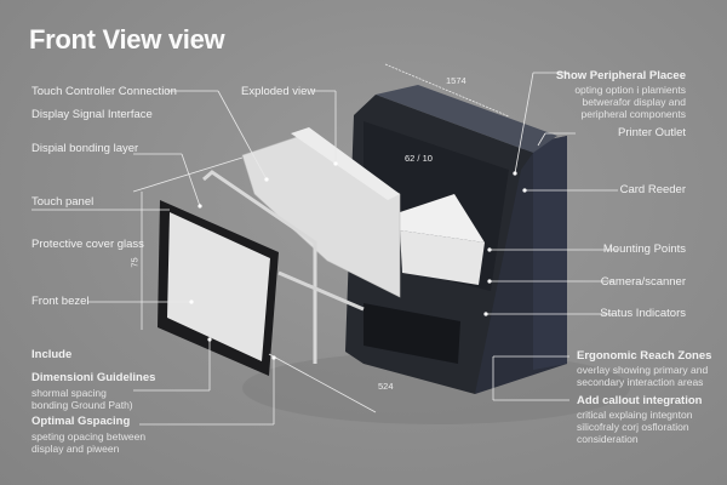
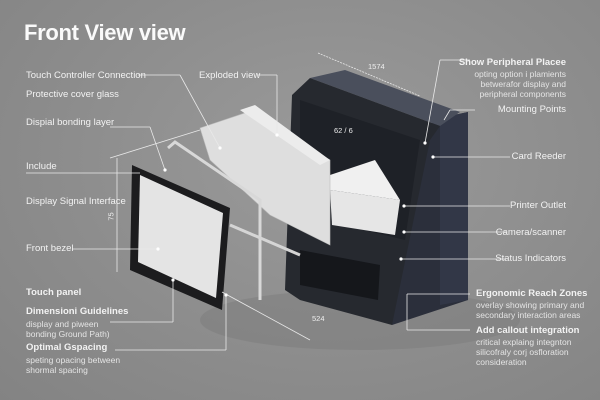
  Front View view
  Touch Controller Connection
- Display Signal Interface
+ Protective cover glass
  Dispial bonding layer
- Touch panel
+ Include
- Protective cover glass
+ Display Signal Interface
  Front bezel
- Include
+ Touch panel
  Dimensioni Guidelines
- shormal spacing
+ display and piween
  bonding Ground Path)
  Optimal Gspacing
  speting opacing between
- display and piween
+ shormal spacing
  Exploded view
  Show Peripheral Placee
  opting option i plamients
  betwerafor display and
  peripheral components
- Printer Outlet
+ Mounting Points
  Card Reeder
- Mounting Points
+ Printer Outlet
  Camera/scanner
  Status Indicators
  Ergonomic Reach Zones
  overlay showing primary and
  secondary interaction areas
  Add callout integration
  critical explaing integnton
  silicofraly corj osfloration
  consideration
  1574
- 62 / 10
+ 62 / 6
  524
